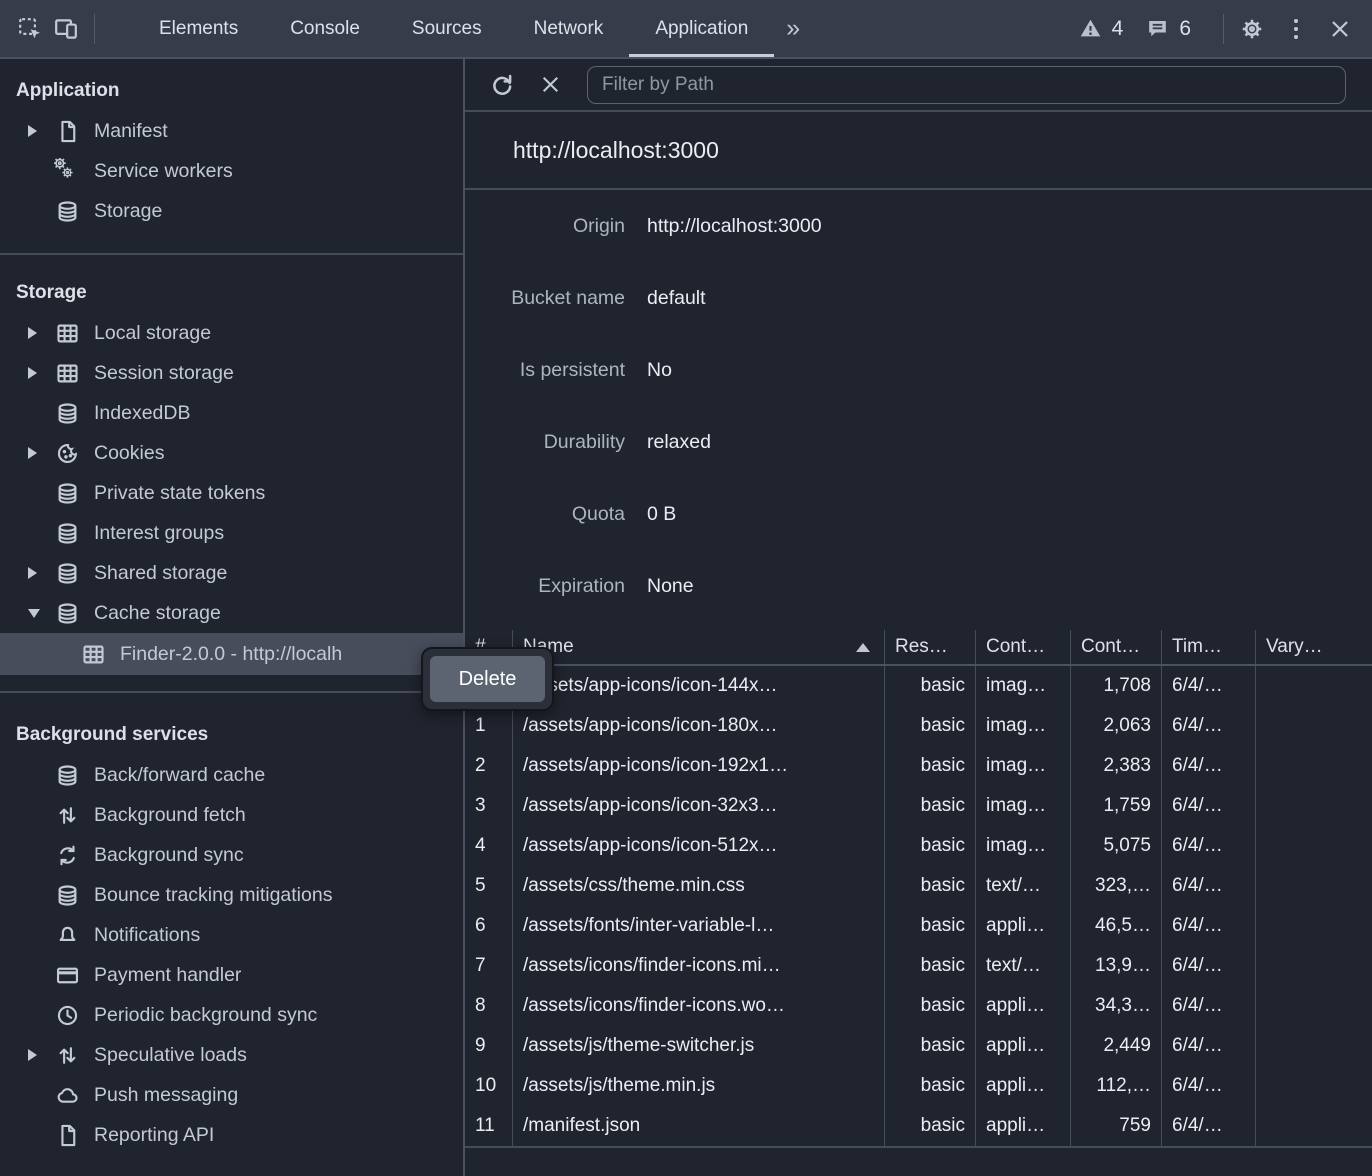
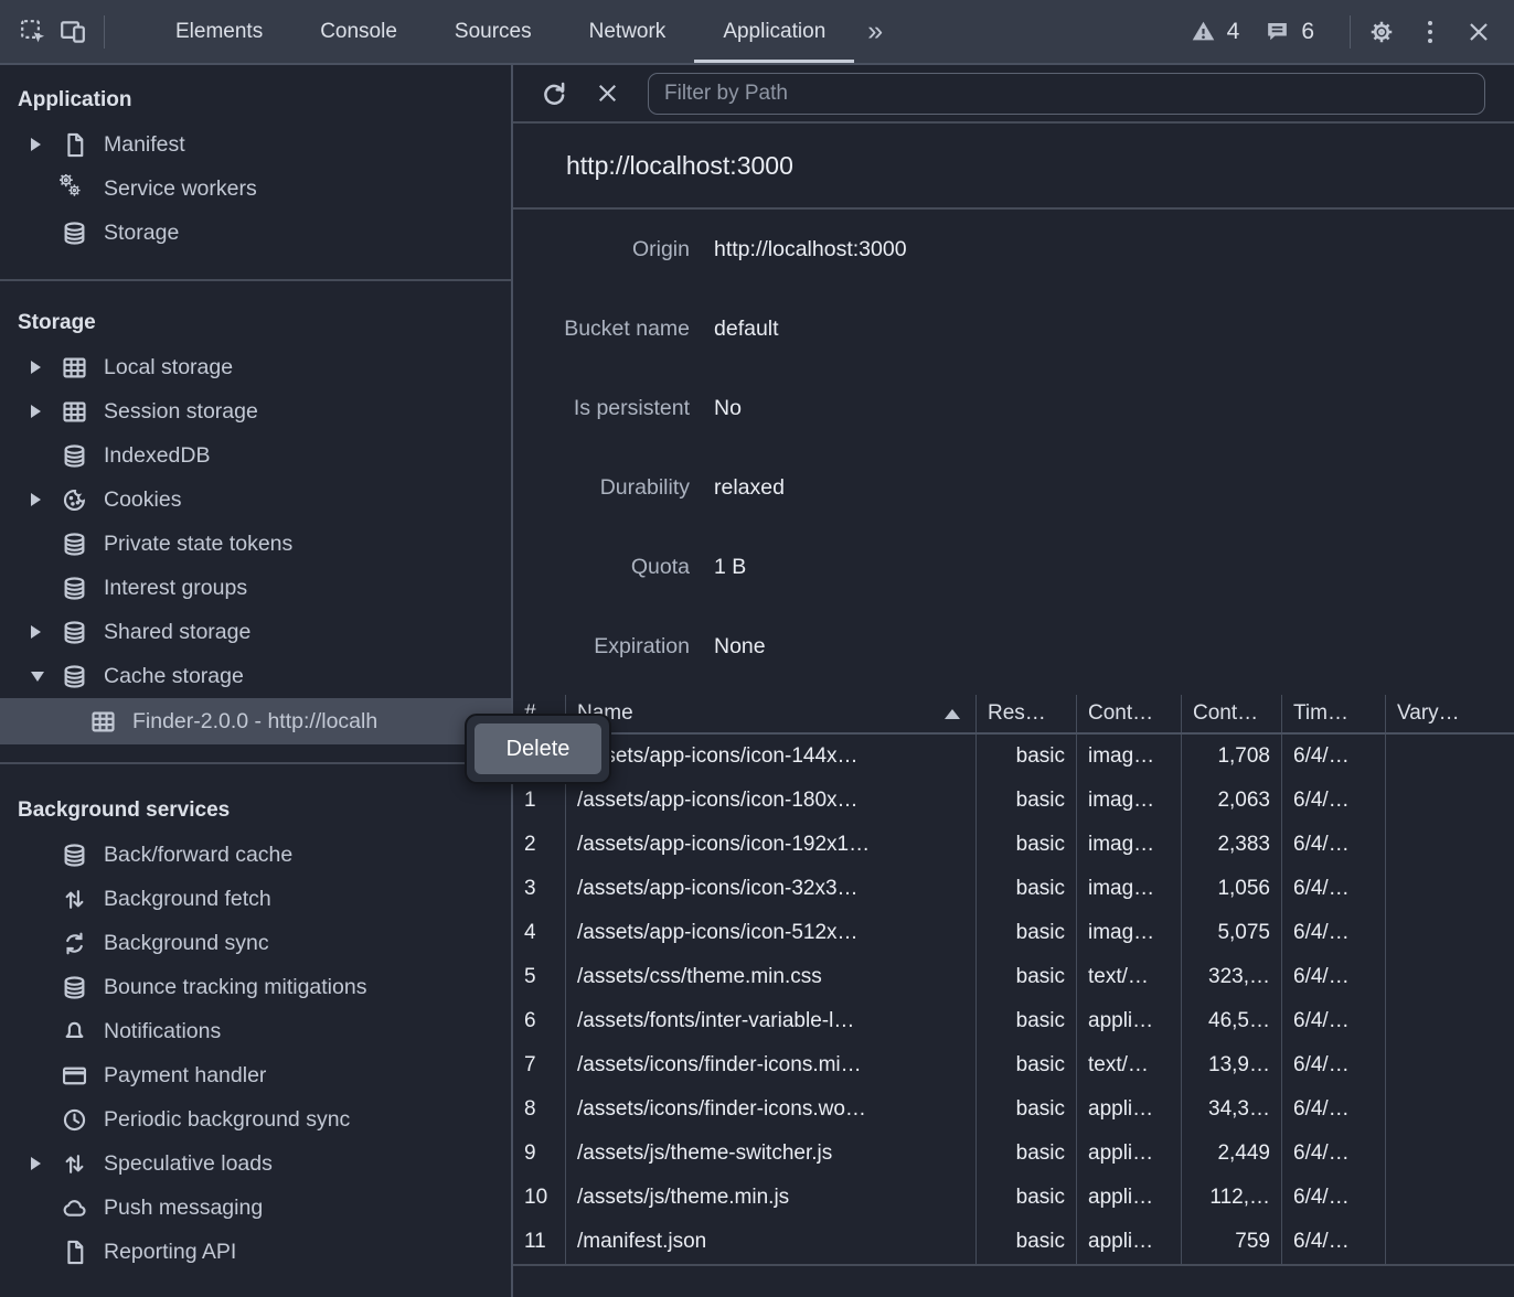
  Elements
  Console
  Sources
  Network
  Application
  »
  4
  6
  Application
  Manifest
  Service workers
  Storage
  Storage
  Local storage
  Session storage
  IndexedDB
  Cookies
  Private state tokens
  Interest groups
  Shared storage
  Cache storage
  Finder-2.0.0 - http://localh
  Background services
  Back/forward cache
  Background fetch
  Background sync
  Bounce tracking mitigations
  Notifications
  Payment handler
  Periodic background sync
  Speculative loads
  Push messaging
  Reporting API
  Filter by Path
  http://localhost:3000
  Origin
  http://localhost:3000
  Bucket name
  default
  Is persistent
  No
  Durability
  relaxed
  Quota
- 0 B
+ 1 B
  Expiration
  None
  Res…
  Cont…
  Cont…
  Tim…
  Vary…
  ets/app-icons/icon-144x…
  basic
  imag…
  1,708
  6/4/…
  1
  /assets/app-icons/icon-180x…
  basic
  imag…
  2,063
  6/4/…
  2
  /assets/app-icons/icon-192x1…
  basic
  imag…
  2,383
  6/4/…
  3
  /assets/app-icons/icon-32x3…
  basic
  imag…
- 1,759
+ 1,056
  6/4/…
  4
  /assets/app-icons/icon-512x…
  basic
  imag…
  5,075
  6/4/…
  5
  /assets/css/theme.min.css
  basic
  text/…
  323,…
  6/4/…
  6
  /assets/fonts/inter-variable-l…
  basic
  appli…
  46,5…
  6/4/…
  7
  /assets/icons/finder-icons.mi…
  basic
  text/…
  13,9…
  6/4/…
  8
  /assets/icons/finder-icons.wo…
  basic
  appli…
  34,3…
  6/4/…
  9
  /assets/js/theme-switcher.js
  basic
  appli…
  2,449
  6/4/…
  10
  /assets/js/theme.min.js
  basic
  appli…
  112,…
  6/4/…
  11
  /manifest.json
  basic
  appli…
  759
  6/4/…
  Delete
